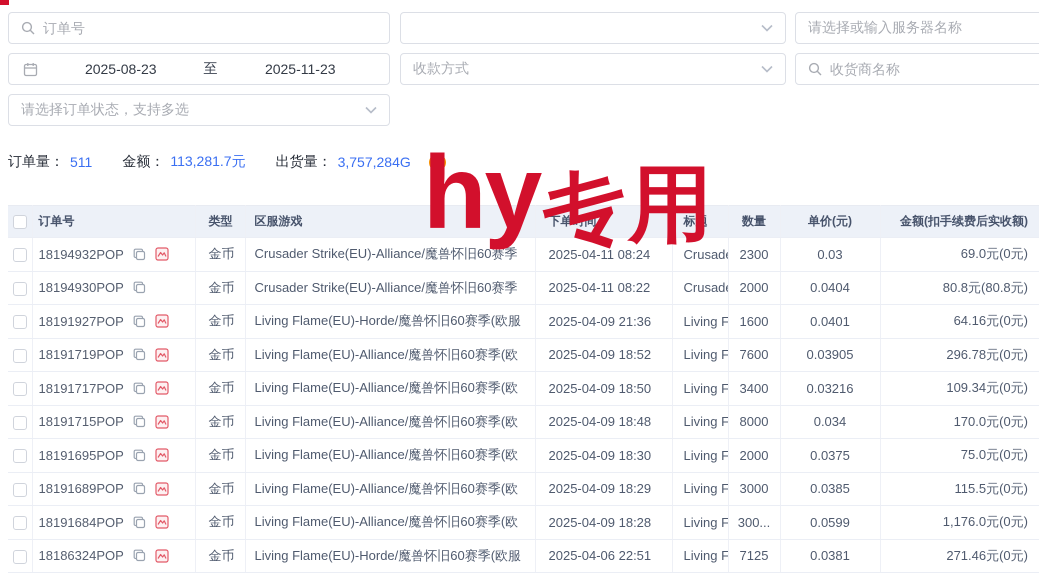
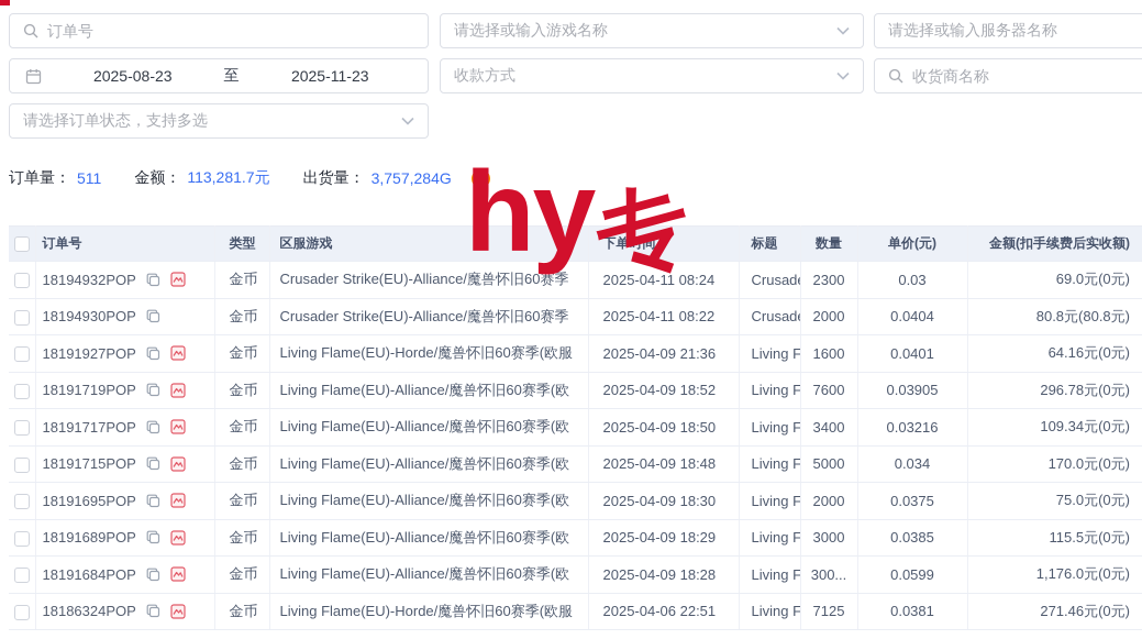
  订单号
+ 请选择或输入游戏名称
  请选择或输入服务器名称
  2025-08-23
  至
  2025-11-23
  收款方式
  收货商名称
  请选择订单状态，支持多选
  订单量：
  511
  金额：
  113,281.7元
  出货量：
  3,757,284G
  	订单号	类型	区服游戏	下单时间	标题	数量	单价(元)	金额(扣手续费后实收额)
  	18194932POP	金币	Crusader Strike(EU)-Alliance/魔兽怀旧60赛季	2025-04-11 08:24	Crusad	2300	0.03	69.0元(0元)
  	18194930POP	金币	Crusader Strike(EU)-Alliance/魔兽怀旧60赛季	2025-04-11 08:22	Crusad	2000	0.0404	80.8元(80.8元)
  	18191927POP	金币	Living Flame(EU)-Horde/魔兽怀旧60赛季(欧服	2025-04-09 21:36	Living F	1600	0.0401	64.16元(0元)
  	18191719POP	金币	Living Flame(EU)-Alliance/魔兽怀旧60赛季(欧	2025-04-09 18:52	Living F	7600	0.03905	296.78元(0元)
  	18191717POP	金币	Living Flame(EU)-Alliance/魔兽怀旧60赛季(欧	2025-04-09 18:50	Living F	3400	0.03216	109.34元(0元)
- 	18191715POP	金币	Living Flame(EU)-Alliance/魔兽怀旧60赛季(欧	2025-04-09 18:48	Living F	8000	0.034	170.0元(0元)
+ 	18191715POP	金币	Living Flame(EU)-Alliance/魔兽怀旧60赛季(欧	2025-04-09 18:48	Living F	5000	0.034	170.0元(0元)
  	18191695POP	金币	Living Flame(EU)-Alliance/魔兽怀旧60赛季(欧	2025-04-09 18:30	Living F	2000	0.0375	75.0元(0元)
  	18191689POP	金币	Living Flame(EU)-Alliance/魔兽怀旧60赛季(欧	2025-04-09 18:29	Living F	3000	0.0385	115.5元(0元)
  	18191684POP	金币	Living Flame(EU)-Alliance/魔兽怀旧60赛季(欧	2025-04-09 18:28	Living F	300...	0.0599	1,176.0元(0元)
  	18186324POP	金币	Living Flame(EU)-Horde/魔兽怀旧60赛季(欧服	2025-04-06 22:51	Living F	7125	0.0381	271.46元(0元)
  hy
- 用
